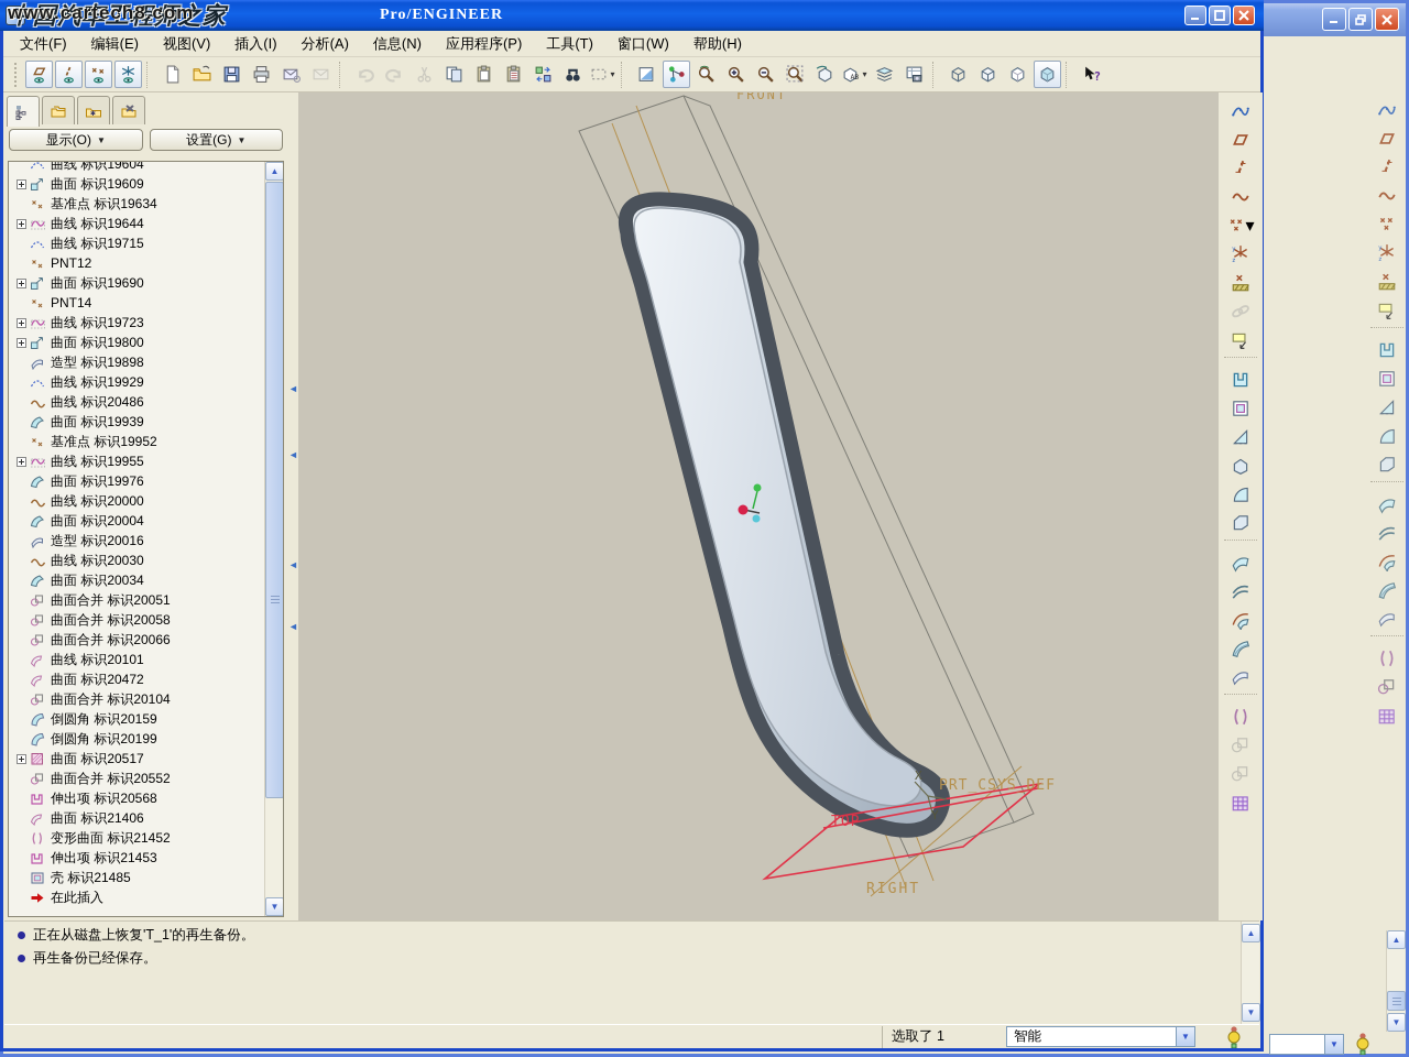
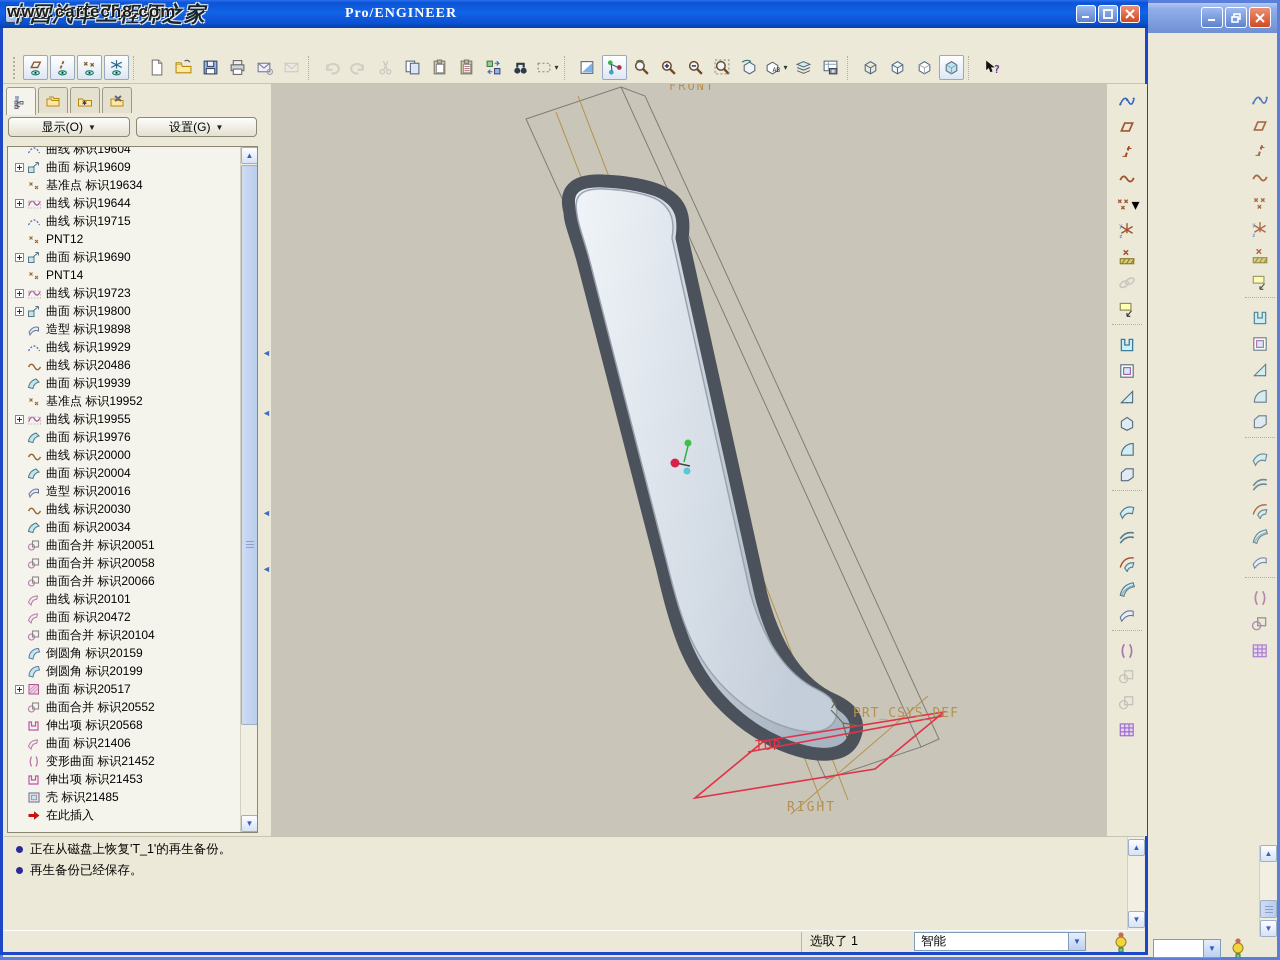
  ▲
  ▼
  ▼
  中国汽车工程师之家
  Pro/ENGINEER
- 文件(F)
- 编辑(E)
- 视图(V)
- 插入(I)
- 分析(A)
- 信息(N)
- 应用程序(P)
- 工具(T)
- 窗口(W)
- 帮助(H)
  www.cartech8.com
  ▾
  AB
  ▾
  ?
  ✱
  显示(O)
  ▼
  设置(G)
  ▼
  曲线 标识19604
  曲面 标识19609
  基准点 标识19634
  曲线 标识19644
  曲线 标识19715
  PNT12
  曲面 标识19690
  PNT14
  曲线 标识19723
  曲面 标识19800
  造型 标识19898
  曲线 标识19929
  曲线 标识20486
  曲面 标识19939
  基准点 标识19952
  曲线 标识19955
  曲面 标识19976
  曲线 标识20000
  曲面 标识20004
  造型 标识20016
  曲线 标识20030
  曲面 标识20034
  曲面合并 标识20051
  曲面合并 标识20058
  曲面合并 标识20066
  曲线 标识20101
  曲面 标识20472
  曲面合并 标识20104
  倒圆角 标识20159
  倒圆角 标识20199
  曲面 标识20517
  曲面合并 标识20552
  伸出项 标识20568
  曲面 标识21406
  变形曲面 标识21452
  伸出项 标识21453
  壳 标识21485
  在此插入
  ▲
  ▼
  ◄
  ◄
  ◄
  ◄
  FRONT
  TOP
  X
  Y
  PRT_CSYS_DEF
  RIGHT
  ▾
  正在从磁盘上恢复'T_1'的再生备份。
  再生备份已经保存。
  ▲
  ▼
  选取了 1
  智能
  ▼
